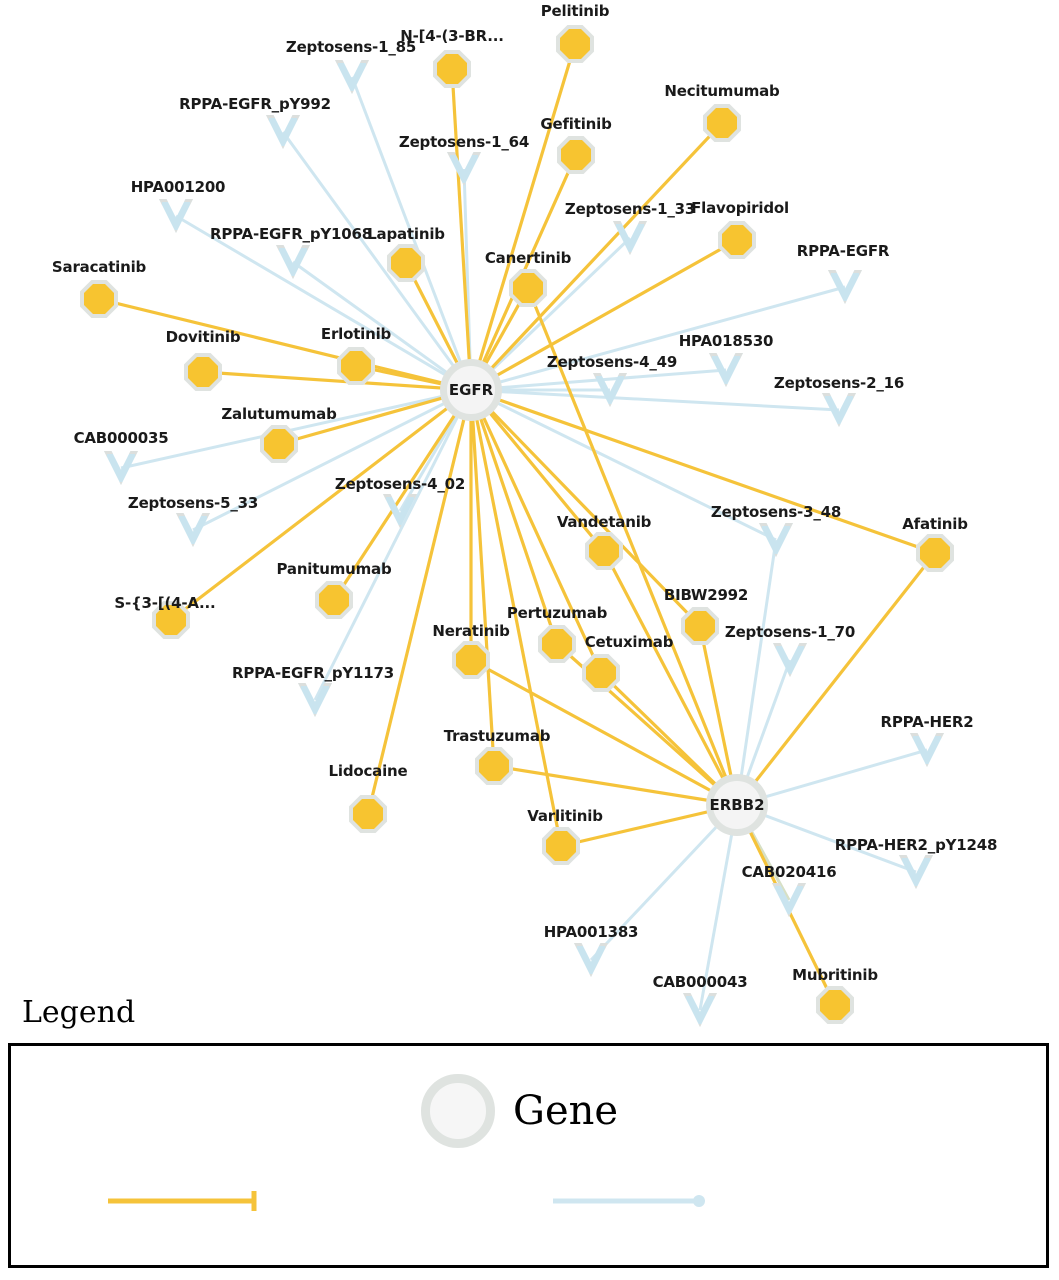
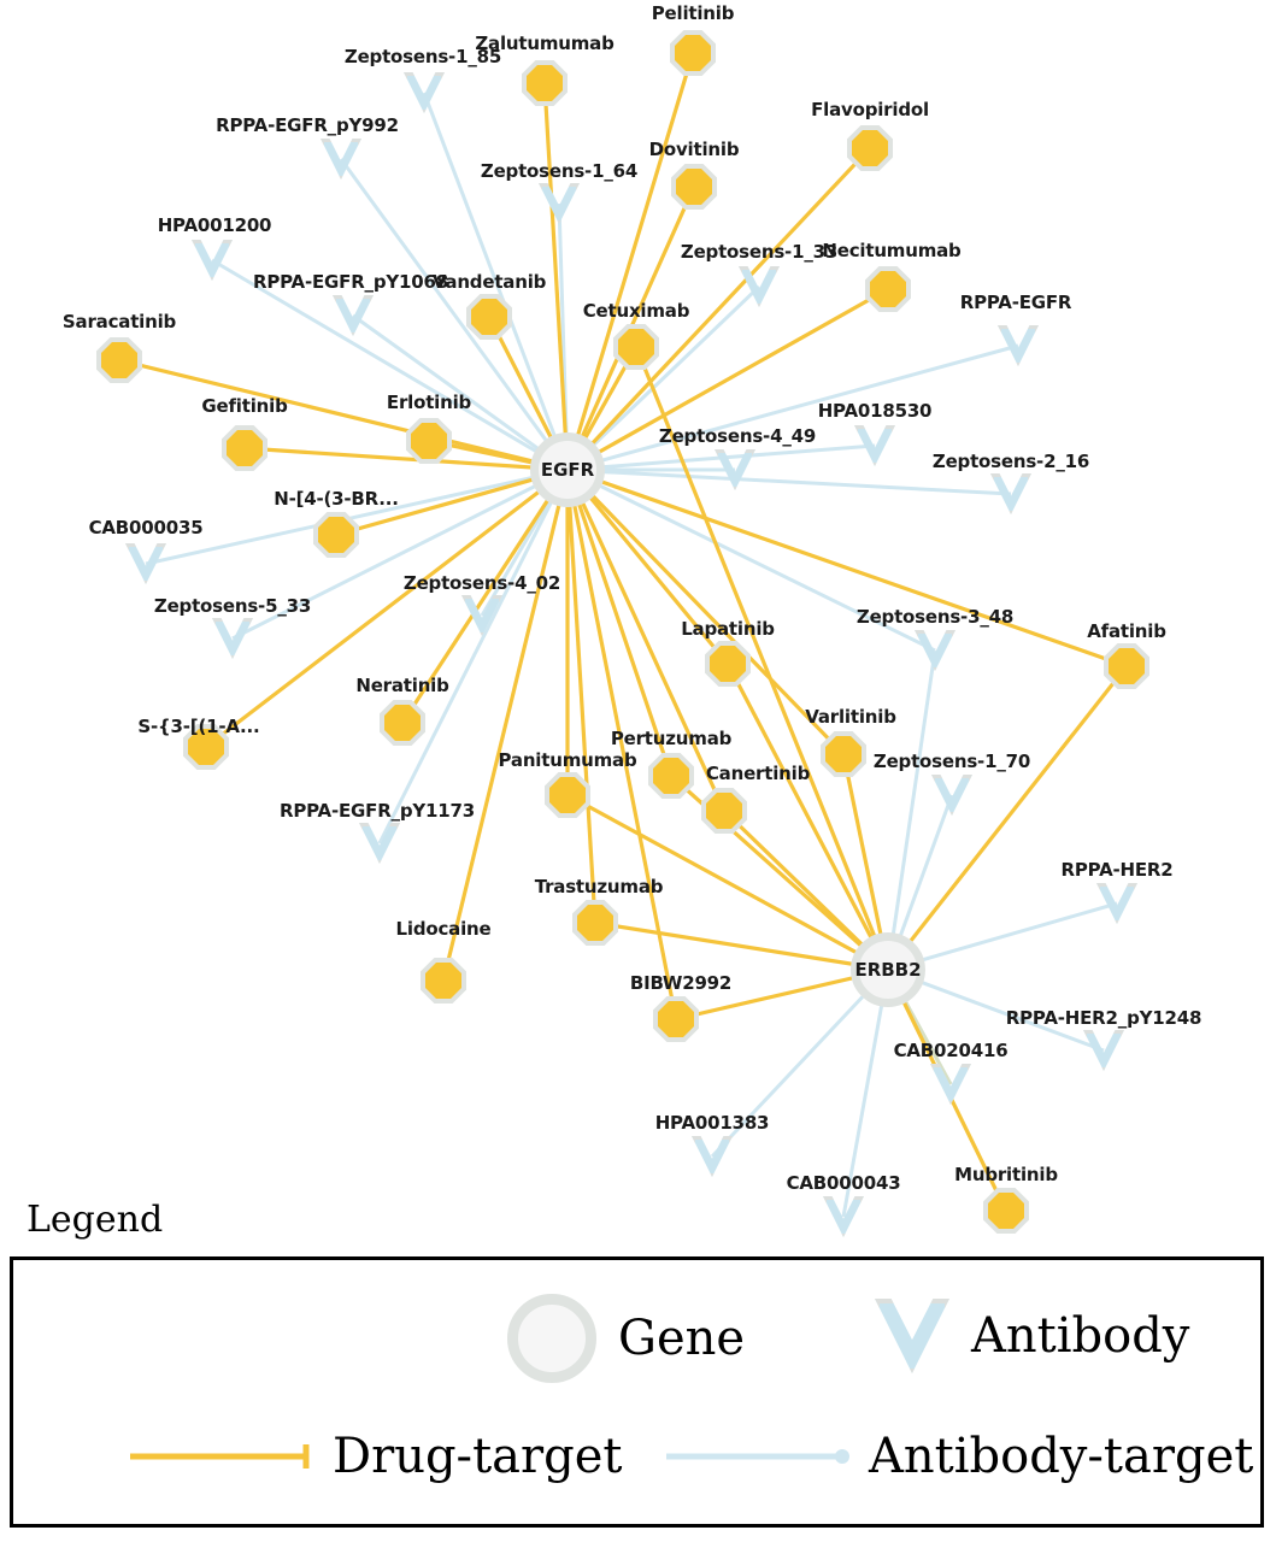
  Pelitinib
- N-[4-(3-BR...
+ Zalutumumab
- Necitumumab
+ Flavopiridol
- Gefitinib
+ Dovitinib
- Flavopiridol
+ Necitumumab
- Lapatinib
+ Vandetanib
- Canertinib
+ Cetuximab
  Saracatinib
- Dovitinib
+ Gefitinib
  Erlotinib
- Zalutumumab
+ N-[4-(3-BR...
  Afatinib
- Vandetanib
+ Lapatinib
- BIBW2992
+ Varlitinib
  Pertuzumab
- Panitumumab
+ Neratinib
- S-{3-[(4-A...
+ S-{3-[(1-A...
- Neratinib
+ Panitumumab
- Cetuximab
+ Canertinib
  Trastuzumab
  Lidocaine
- Varlitinib
+ BIBW2992
  Mubritinib
  Zeptosens-1_85
  RPPA-EGFR_pY992
  Zeptosens-1_64
  HPA001200
  Zeptosens-1_33
  RPPA-EGFR_pY1068
  RPPA-EGFR
  HPA018530
  Zeptosens-4_49
  Zeptosens-2_16
  CAB000035
  Zeptosens-4_02
  Zeptosens-5_33
  Zeptosens-3_48
  Zeptosens-1_70
  RPPA-EGFR_pY1173
  RPPA-HER2
  RPPA-HER2_pY1248
  CAB020416
  HPA001383
  CAB000043
  EGFR
  ERBB2
  Legend
  Gene
+ Antibody
+ Drug-target
+ Antibody-target
